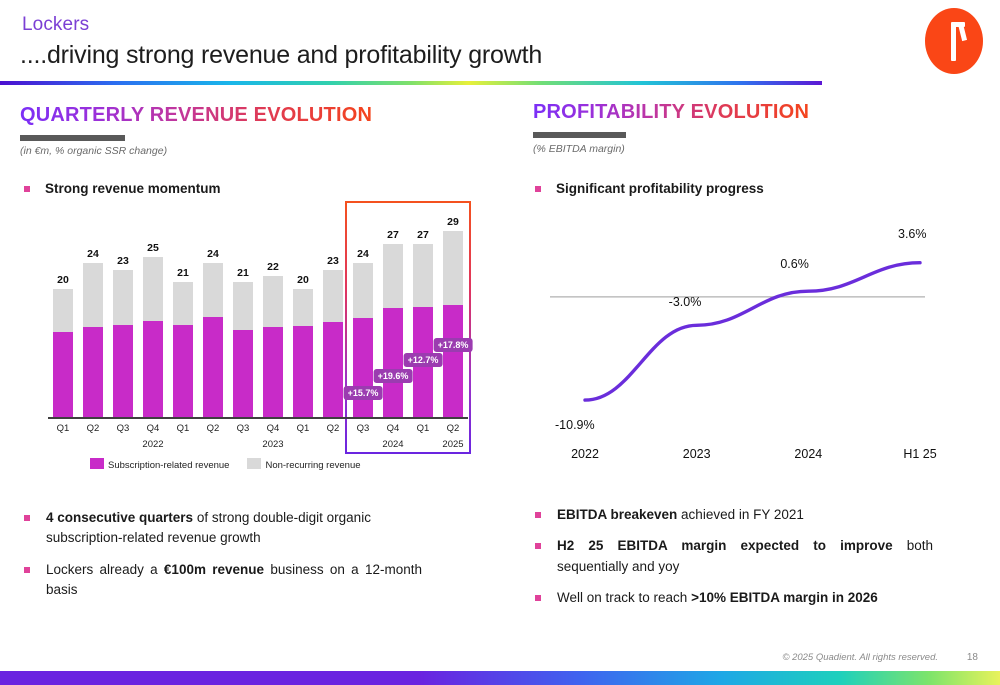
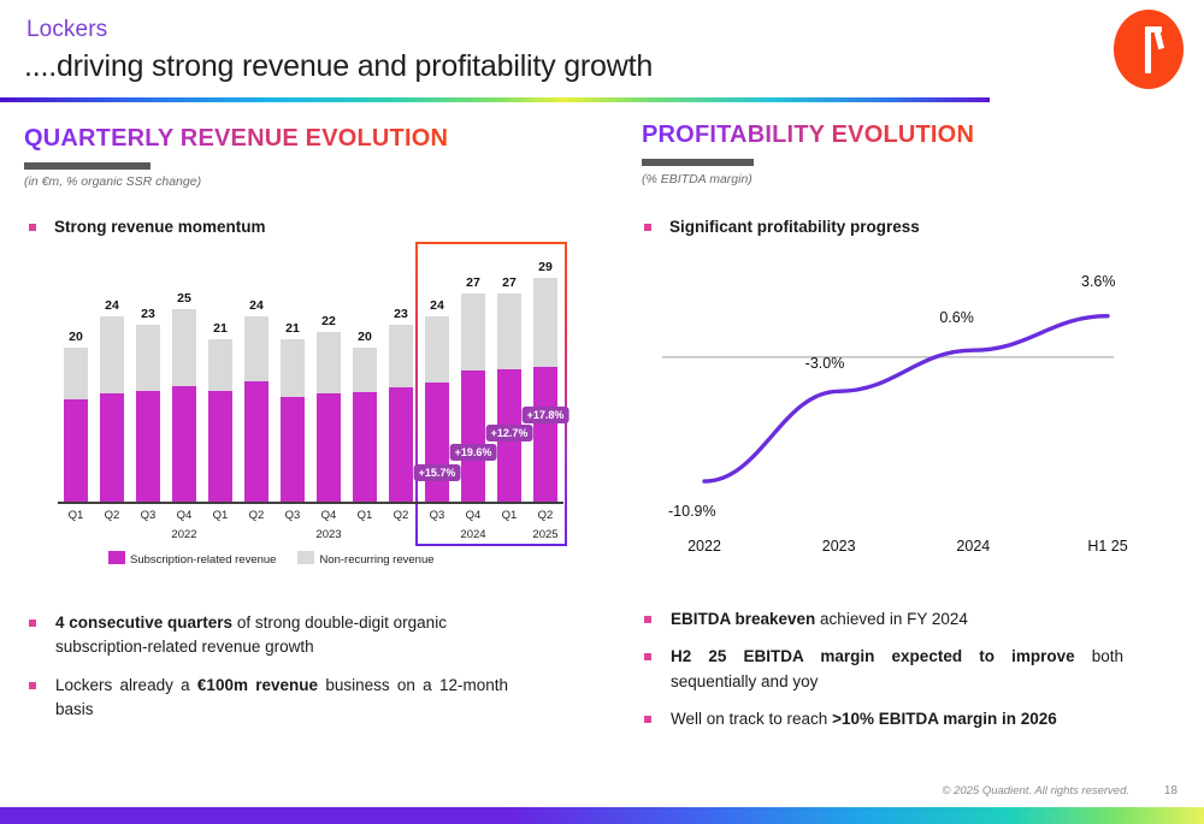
  Lockers
  ....driving strong revenue and profitability growth
  QUARTERLY REVENUE EVOLUTION
  (in €m, % organic SSR change)
  PROFITABILITY EVOLUTION
  (% EBITDA margin)
  Strong revenue momentum
  Significant profitability progress
  20
  24
  23
  25
  21
  24
  21
  22
  20
  23
  24
  +15.7%
  27
  +19.6%
  27
  +12.7%
  29
  +17.8%
  Q1
  Q2
  Q3
  Q4
  2022
  Q1
  Q2
  Q3
  Q4
  2023
  Q1
  Q2
  Q3
  Q4
  2024
  Q1
  Q2
  2025
  Subscription-related revenue Non-recurring revenue
  -10.9%
  -3.0%
  0.6%
  3.6%
  2022
  2023
  2024
  H1 25
  4 consecutive quarters of strong double-digit organic subscription-related revenue growth
  Lockers already a €100m revenue business on a 12-month basis
- EBITDA breakeven achieved in FY 2021
+ EBITDA breakeven achieved in FY 2024
  H2 25 EBITDA margin expected to improve both sequentially and yoy
  Well on track to reach >10% EBITDA margin in 2026
  © 2025 Quadient. All rights reserved.
  18
